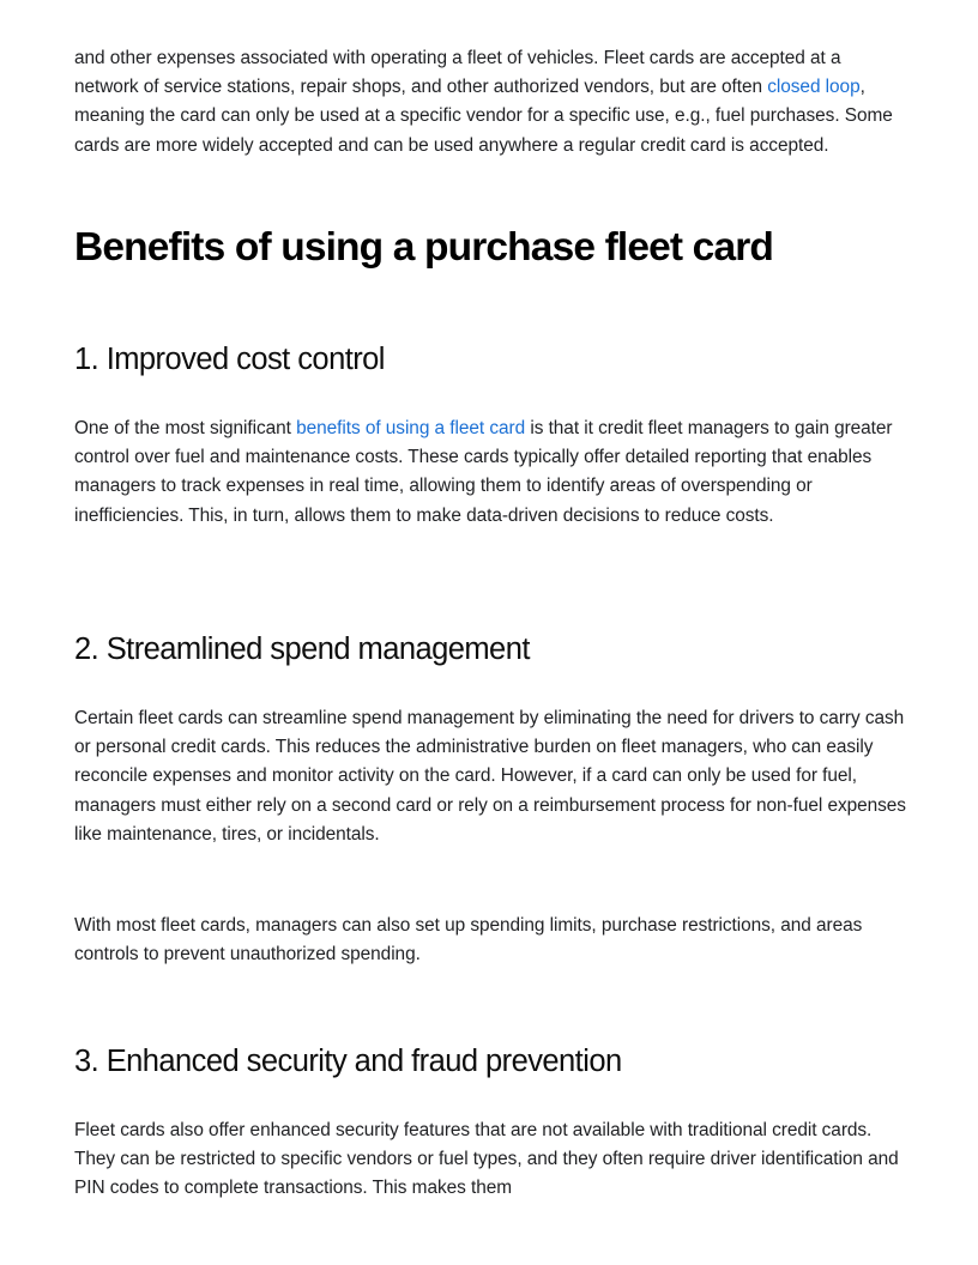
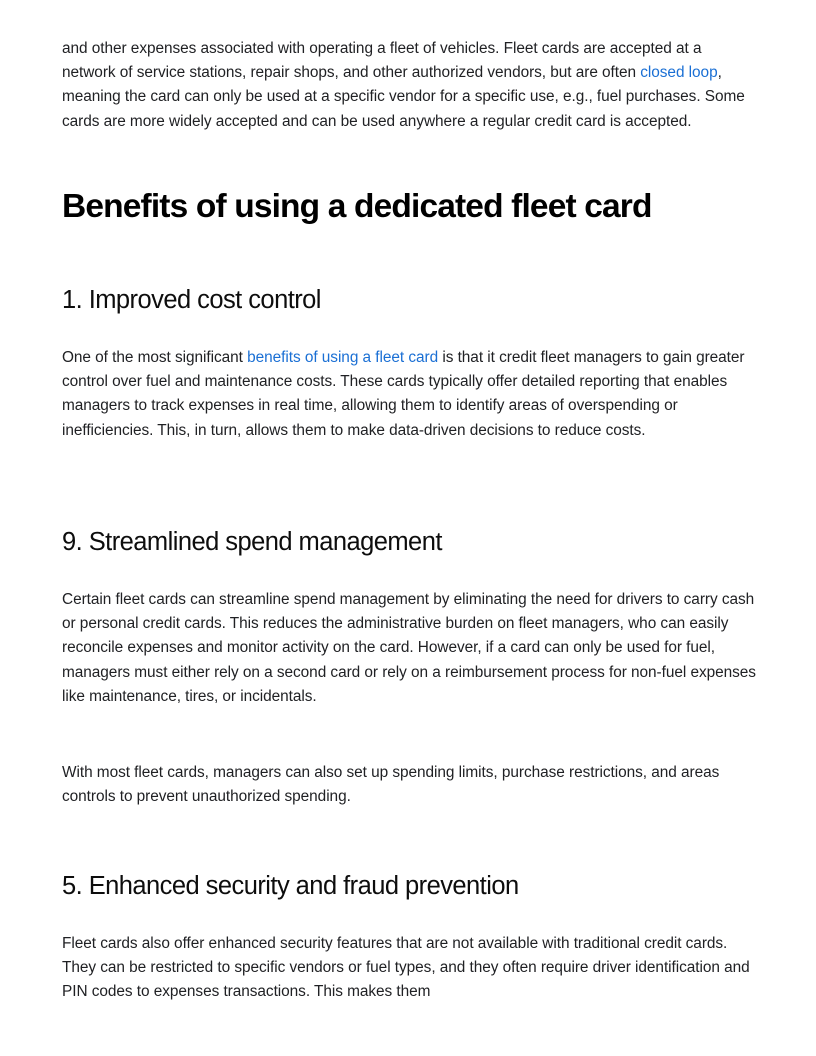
  and other expenses associated with operating a fleet of vehicles. Fleet cards are accepted at a network of service stations, repair shops, and other authorized vendors, but are often closed loop, meaning the card can only be used at a specific vendor for a specific use, e.g., fuel purchases. Some cards are more widely accepted and can be used anywhere a regular credit card is accepted.
- Benefits of using a purchase fleet card
+ Benefits of using a dedicated fleet card
  1. Improved cost control
  One of the most significant benefits of using a fleet card is that it credit fleet managers to gain greater control over fuel and maintenance costs. These cards typically offer detailed reporting that enables managers to track expenses in real time, allowing them to identify areas of overspending or inefficiencies. This, in turn, allows them to make data-driven decisions to reduce costs.
- 2. Streamlined spend management
+ 9. Streamlined spend management
  Certain fleet cards can streamline spend management by eliminating the need for drivers to carry cash or personal credit cards. This reduces the administrative burden on fleet managers, who can easily reconcile expenses and monitor activity on the card. However, if a card can only be used for fuel, managers must either rely on a second card or rely on a reimbursement process for non-fuel expenses like maintenance, tires, or incidentals.
  With most fleet cards, managers can also set up spending limits, purchase restrictions, and areas controls to prevent unauthorized spending.
- 3. Enhanced security and fraud prevention
+ 5. Enhanced security and fraud prevention
- Fleet cards also offer enhanced security features that are not available with traditional credit cards. They can be restricted to specific vendors or fuel types, and they often require driver identification and PIN codes to complete transactions. This makes them
+ Fleet cards also offer enhanced security features that are not available with traditional credit cards. They can be restricted to specific vendors or fuel types, and they often require driver identification and PIN codes to expenses transactions. This makes them
